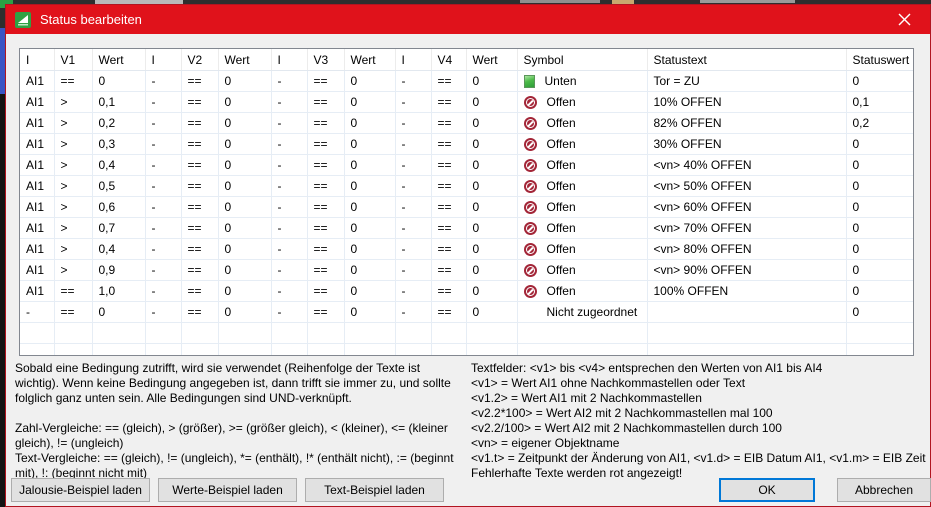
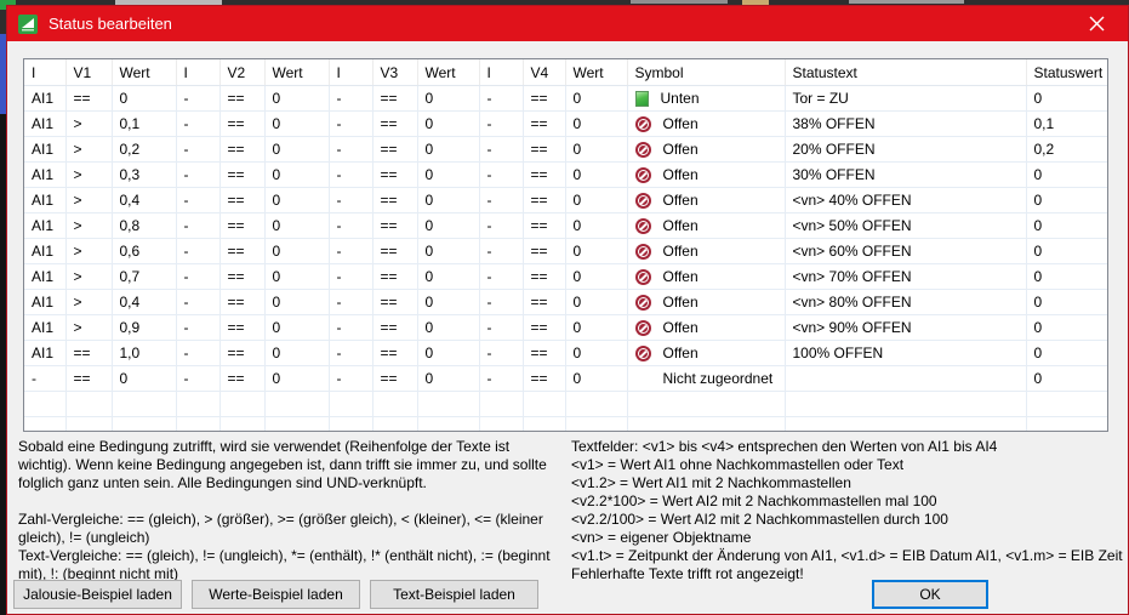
  Status bearbeiten
  I	V1	Wert	I	V2	Wert	I	V3	Wert	I	V4	Wert	Symbol	Statustext	Statuswert
  AI1	==	0	-	==	0	-	==	0	-	==	0	Unten	Tor = ZU	0
- AI1	>	0,1	-	==	0	-	==	0	-	==	0	Offen	10% OFFEN	0,1
+ AI1	>	0,1	-	==	0	-	==	0	-	==	0	Offen	38% OFFEN	0,1
- AI1	>	0,2	-	==	0	-	==	0	-	==	0	Offen	82% OFFEN	0,2
+ AI1	>	0,2	-	==	0	-	==	0	-	==	0	Offen	20% OFFEN	0,2
  AI1	>	0,3	-	==	0	-	==	0	-	==	0	Offen	30% OFFEN	0
  AI1	>	0,4	-	==	0	-	==	0	-	==	0	Offen	<vn> 40% OFFEN	0
- AI1	>	0,5	-	==	0	-	==	0	-	==	0	Offen	<vn> 50% OFFEN	0
+ AI1	>	0,8	-	==	0	-	==	0	-	==	0	Offen	<vn> 50% OFFEN	0
  AI1	>	0,6	-	==	0	-	==	0	-	==	0	Offen	<vn> 60% OFFEN	0
  AI1	>	0,7	-	==	0	-	==	0	-	==	0	Offen	<vn> 70% OFFEN	0
  AI1	>	0,4	-	==	0	-	==	0	-	==	0	Offen	<vn> 80% OFFEN	0
  AI1	>	0,9	-	==	0	-	==	0	-	==	0	Offen	<vn> 90% OFFEN	0
  AI1	==	1,0	-	==	0	-	==	0	-	==	0	Offen	100% OFFEN	0
  -	==	0	-	==	0	-	==	0	-	==	0	Nicht zugeordnet		0
  Sobald eine Bedingung zutrifft, wird sie verwendet (Reihenfolge der Texte ist wichtig). Wenn keine Bedingung angegeben ist, dann trifft sie immer zu, und sollte folglich ganz unten sein. Alle Bedingungen sind UND-verknüpft.
  Zahl-Vergleiche: == (gleich), > (größer), >= (größer gleich), < (kleiner), <= (kleiner gleich), != (ungleich)
  Text-Vergleiche: == (gleich), != (ungleich), *= (enthält), !* (enthält nicht), := (beginnt mit), !: (beginnt nicht mit)
  Textfelder: <v1> bis <v4> entsprechen den Werten von AI1 bis AI4
  <v1> = Wert AI1 ohne Nachkommastellen oder Text
  <v1.2> = Wert AI1 mit 2 Nachkommastellen
  <v2.2*100> = Wert AI2 mit 2 Nachkommastellen mal 100
  <v2.2/100> = Wert AI2 mit 2 Nachkommastellen durch 100
  <vn> = eigener Objektname
  <v1.t> = Zeitpunkt der Änderung von AI1, <v1.d> = EIB Datum AI1, <v1.m> = EIB Zeit
- Fehlerhafte Texte werden rot angezeigt!
+ Fehlerhafte Texte trifft rot angezeigt!
  Jalousie-Beispiel laden
  Werte-Beispiel laden
  Text-Beispiel laden
  OK
- Abbrechen
